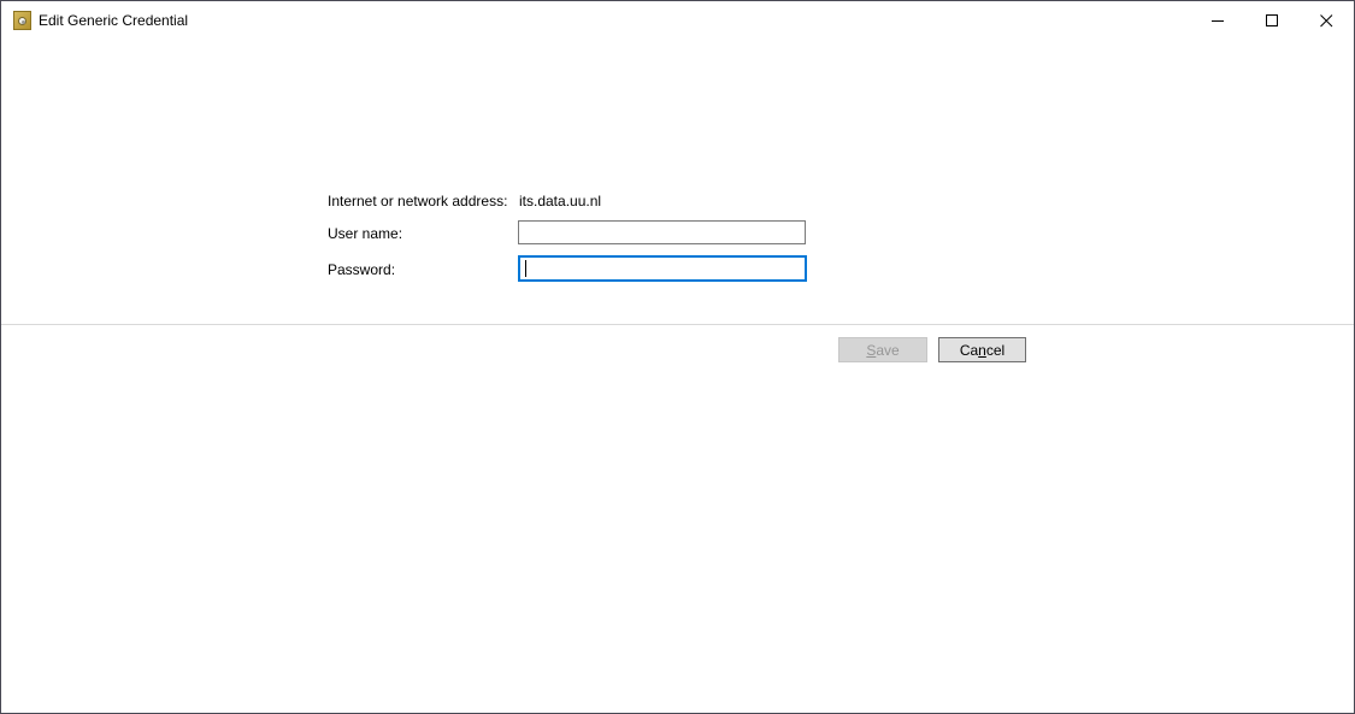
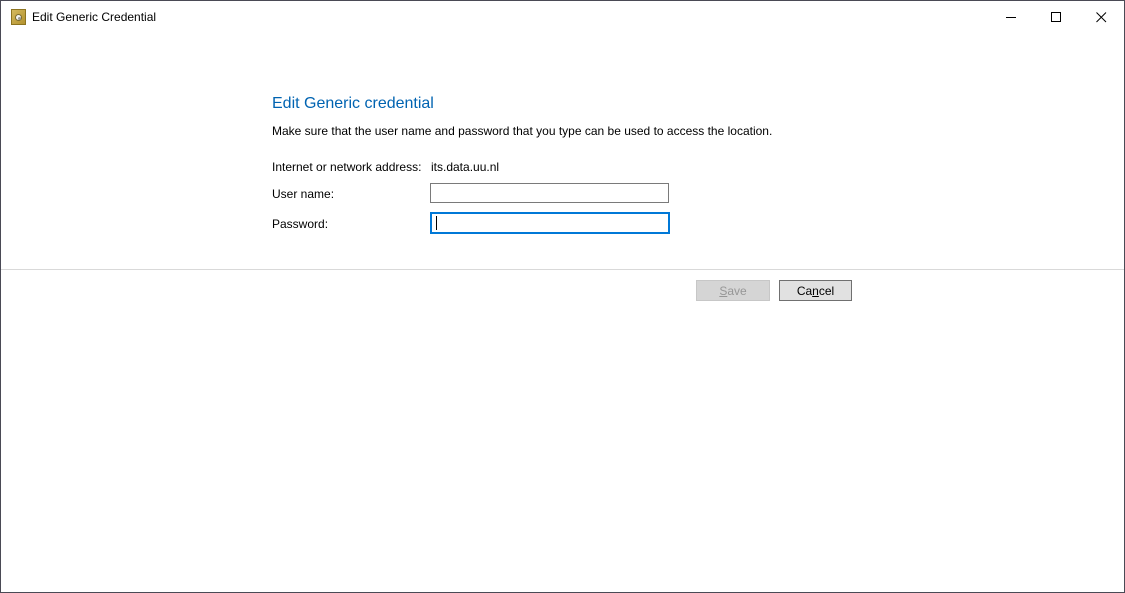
  Edit Generic Credential
+ Edit Generic credential
+ Make sure that the user name and password that you type can be used to access the location.
  Internet or network address:
  its.data.uu.nl
  User name:
  Password:
  S
  ave
  Ca
  n
  cel
